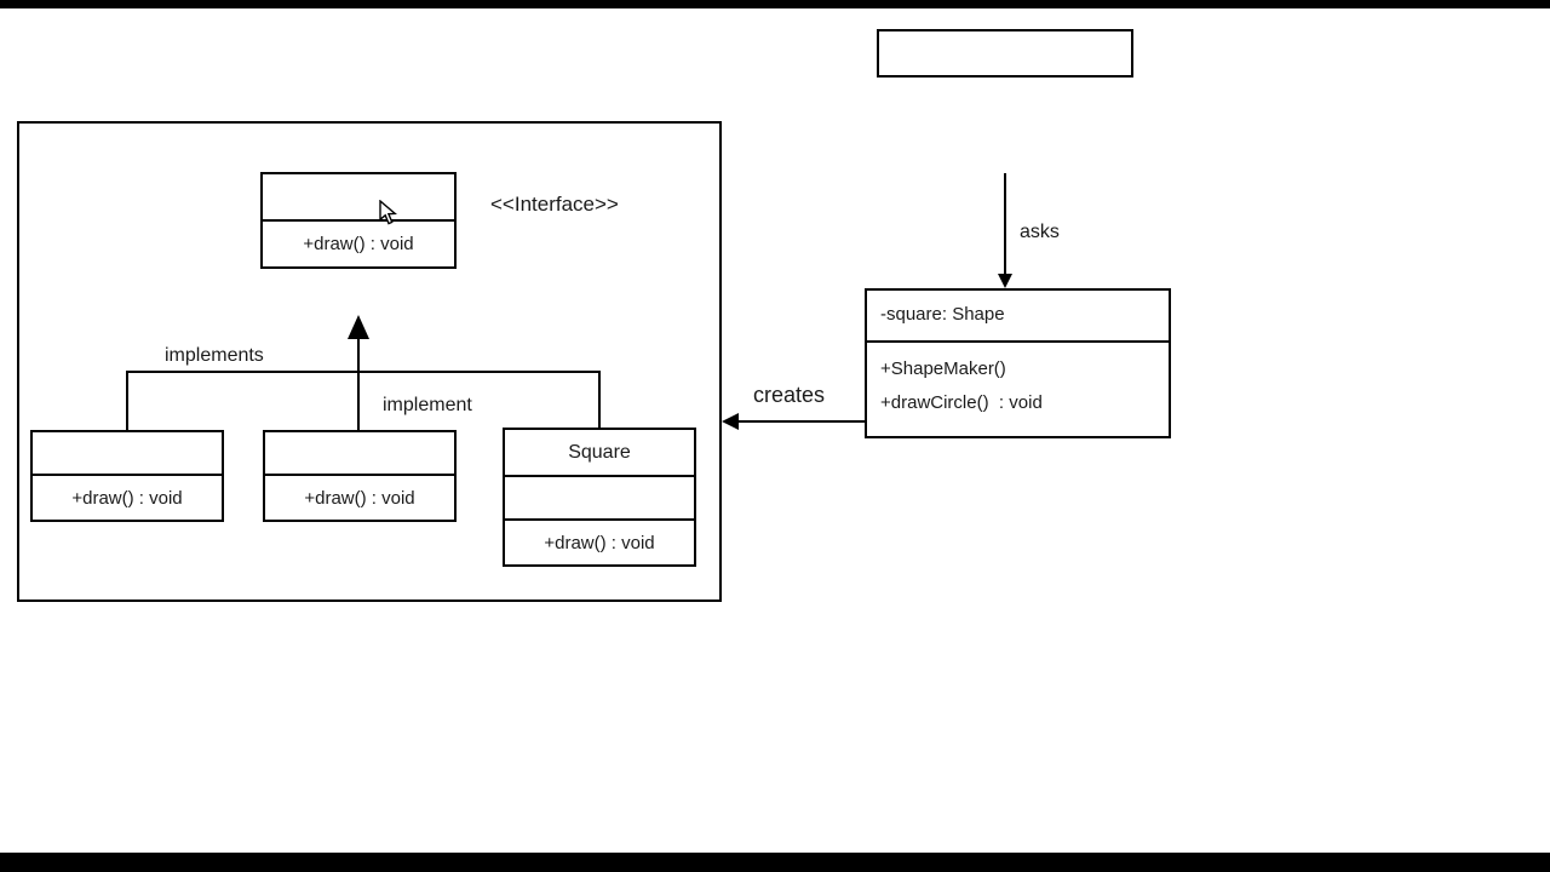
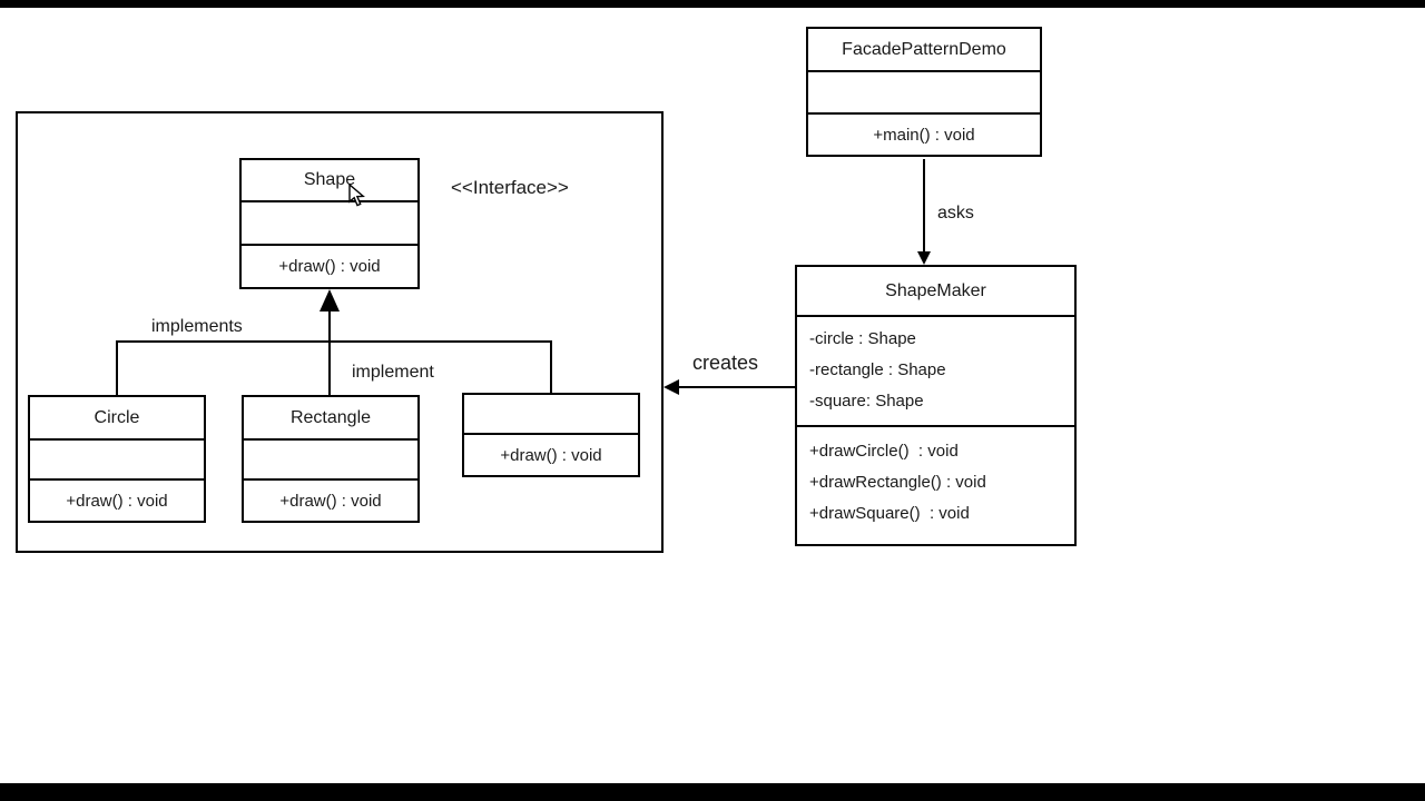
+ FacadePatternDemo
+ +main() : void
+ ShapeMaker
+ -circle : Shape
+ -rectangle : Shape
  -square: Shape
- +ShapeMaker()
  +drawCircle() : void
+ +drawRectangle() : void
+ +drawSquare() : void
+ Shape
  +draw() : void
+ Circle
  +draw() : void
+ Rectangle
  +draw() : void
- Square
  +draw() : void
  <<Interface>>
  asks
  creates
  implements
  implement
